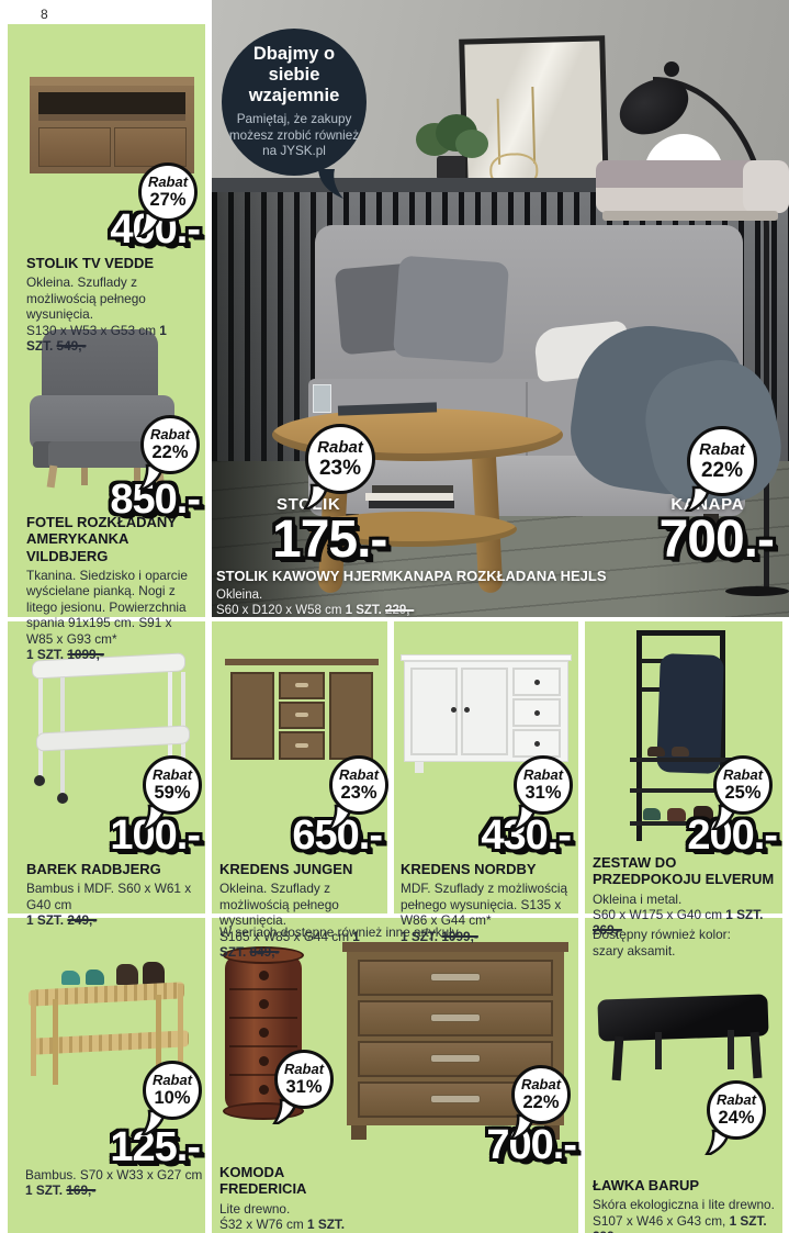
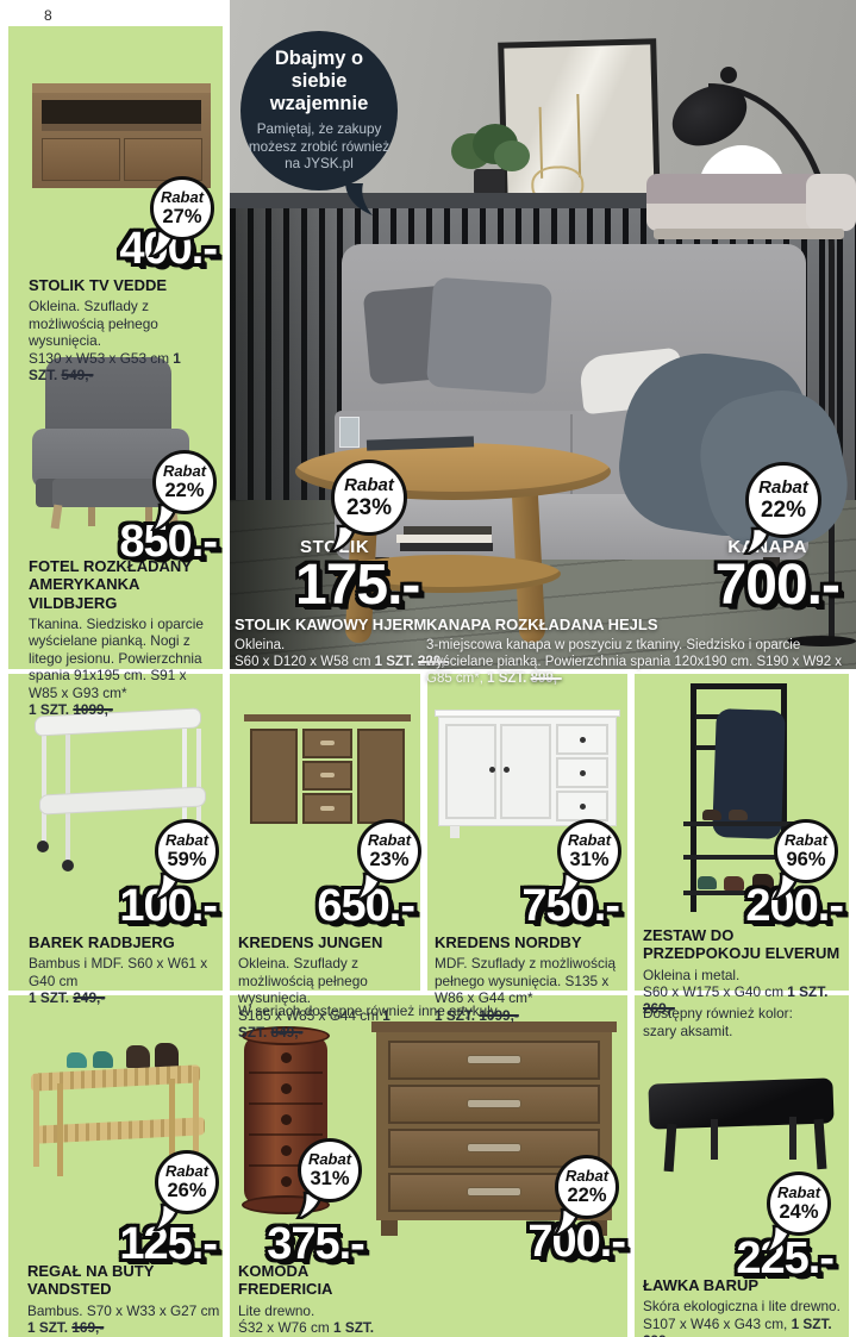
  8
  Dbajmy o
  siebie wzajemnie
  Pamiętaj, że zakupy
  możesz zrobić również
  na JYSK.pl
  Rabat
  23%
  STOLIK
  175.-
  STOLIK KAWOWY HJERM
  Okleina.
  S60 x D120 x W58 cm 1 SZT. 229,-
  Rabat
  22%
  KNAPA
  700.-
  KANAPA ROZKŁADANA HEJLS
+ 3-miejscowa kanapa w poszyciu z tkaniny. Siedzisko i oparcie wyścielane pianką. Powierzchnia spania 120x190 cm. S190 x W92 x G85 cm*, 1 SZT. 899,-
  Rabat
  27%
  40.-
  STOLIK TV VEDDE
  Okleina. Szuflady z możliwością pełnego wysunięcia.
  S130 x W53 x G53 cm 1 SZT. 549,-
  Rabat
  22%
  850.-
  FOTEL ROZKŁADANY AMERYKANKA VILDBJERG
  Tkanina. Siedzisko i oparcie wyścielane pianką. Nogi z litego jesionu. Powierzchnia spania 91x195 cm. S91 x W85 x G93 cm*
  1 SZT. 1099,-
  Rabat
  59%
  100.-
  BAREK RADBJERG
  Bambus i MDF. S60 x W61 x G40 cm
  1 SZT. 249,-
  Rabat
  23%
  650.-
  KREDENS JUNGEN
  Okleina. Szuflady z możliwością pełnego wysunięcia.
  S165 x W85 x G44 cm 1 SZT. 849,-
  Rabat
  31%
- 430.-
+ 750.-
  KREDENS NORDBY
  MDF. Szuflady z możliwością pełnego wysunięcia. S135 x W86 x G44 cm*
  1 SZT. 1099,-
  Rabat
- 25%
+ 96%
  200.-
  ZESTAW DO PRZEDPOKOJU ELVERUM
  Okleina i metal.
  S60 x W175 x G40 cm 1 SZT. 269,-
  Rabat
- 10%
+ 26%
  125.-
+ REGAŁ NA BUTY VANDSTED
  Bambus. S70 x W33 x G27 cm
  1 SZT. 169,-
  W seriach dostępne również inne artykuły.
  Rabat
  31%
+ 375.-
  KOMODA FREDERICIA
  Lite drewno.
  Ś32 x W76 cm 1 SZT.
  Rabat
  22%
  700.-
  Dostępny również kolor:
  szary aksamit.
  Rabat
  24%
+ 225.-
  ŁAWKA BARUP
  Skóra ekologiczna i lite drewno.
  S107 x W46 x G43 cm, 1 SZT.
